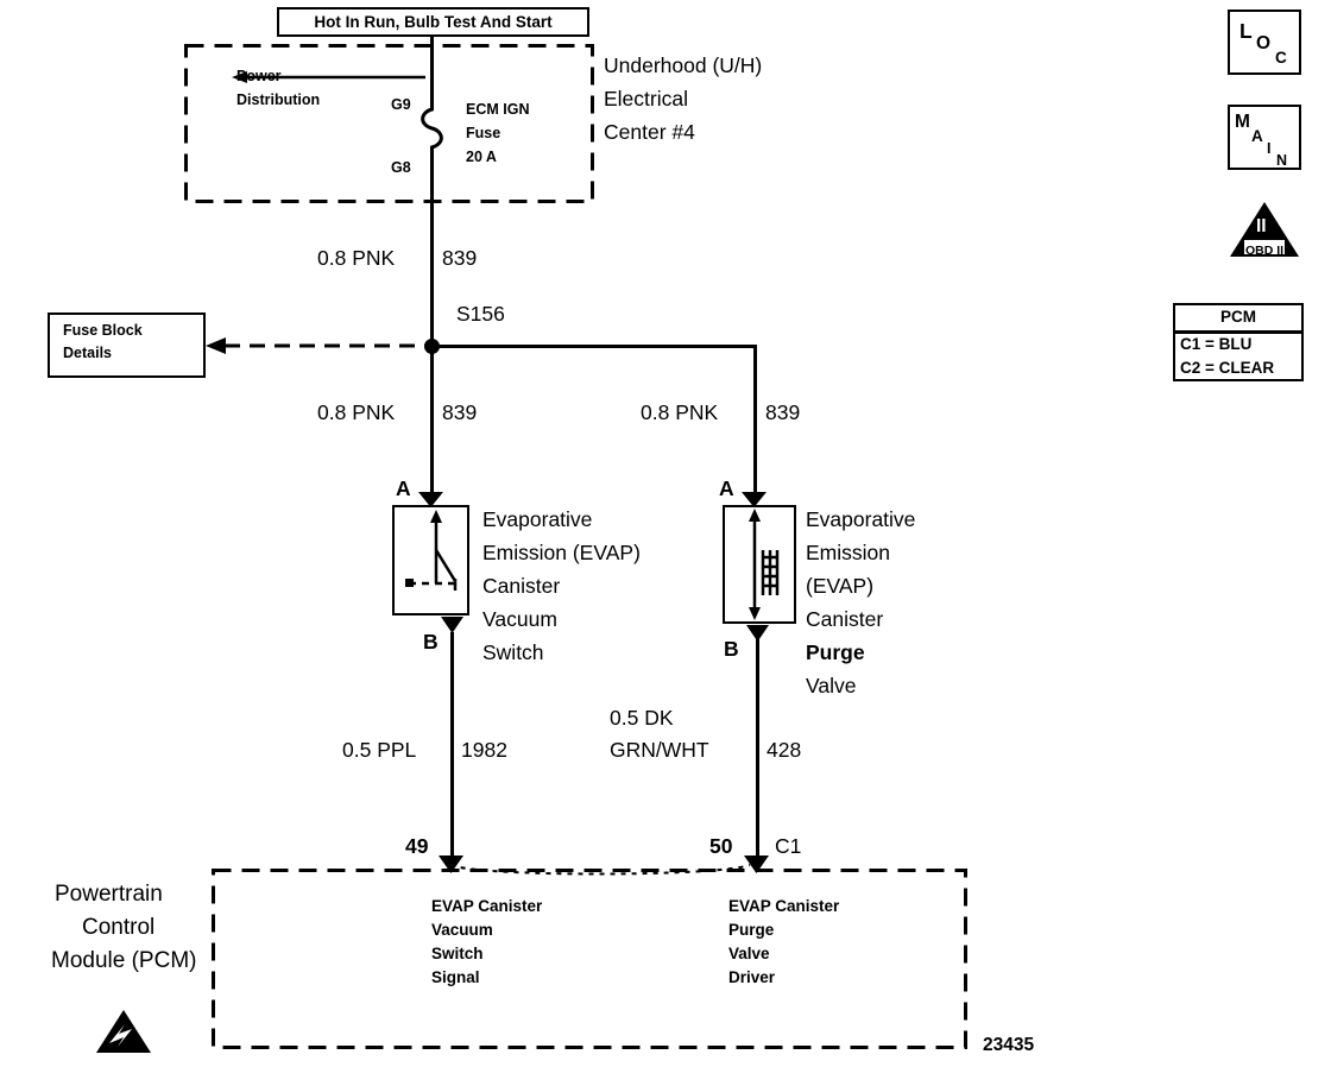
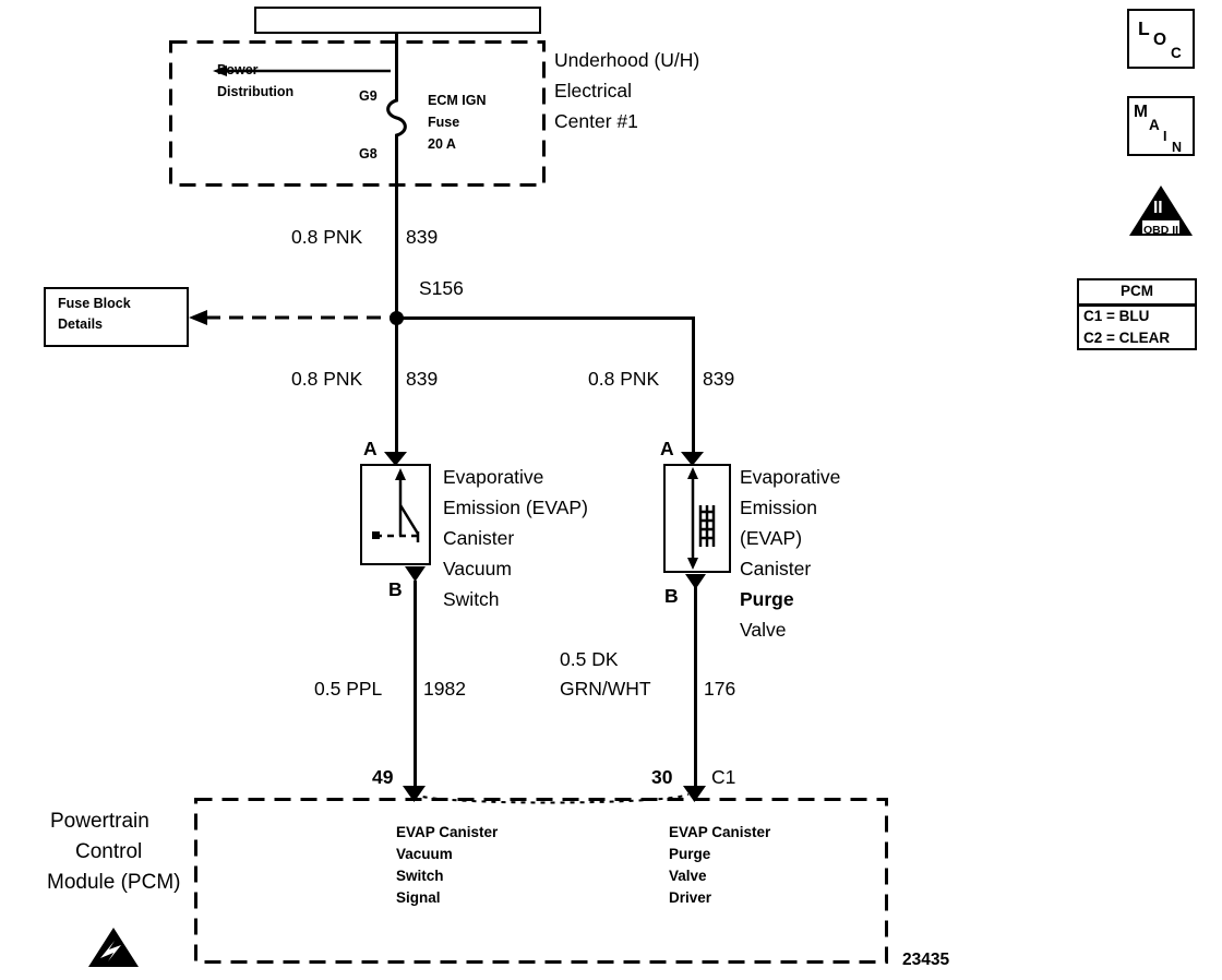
- Hot In Run, Bulb Test And Start
  Underhood (U/H)
  Electrical
- Center #4
+ Center #1
  Distribution
  G9
  G8
  ECM IGN
  Fuse
  20 A
  0.8 PNK
  839
  S156
  Fuse Block
  Details
  0.8 PNK
  839
  A
  Evaporative
  Emission (EVAP)
  Canister
  Vacuum
  Switch
  B
  0.5 PPL
  1982
  0.8 PNK
  839
  A
  Evaporative
  Emission
  (EVAP)
  Canister
  Purge
  Valve
  B
  0.5 DK
  GRN/WHT
- 428
+ 176
  49
- 50
+ 30
  C1
  Powertrain
  Control
  Module (PCM)
  EVAP Canister
  Vacuum
  Switch
  Signal
  EVAP Canister
  Purge
  Valve
  Driver
  23435
  L
  O
  C
  M
  A
  I
  N
  II
  OBD II
  PCM
  C1 = BLU
  C2 = CLEAR
